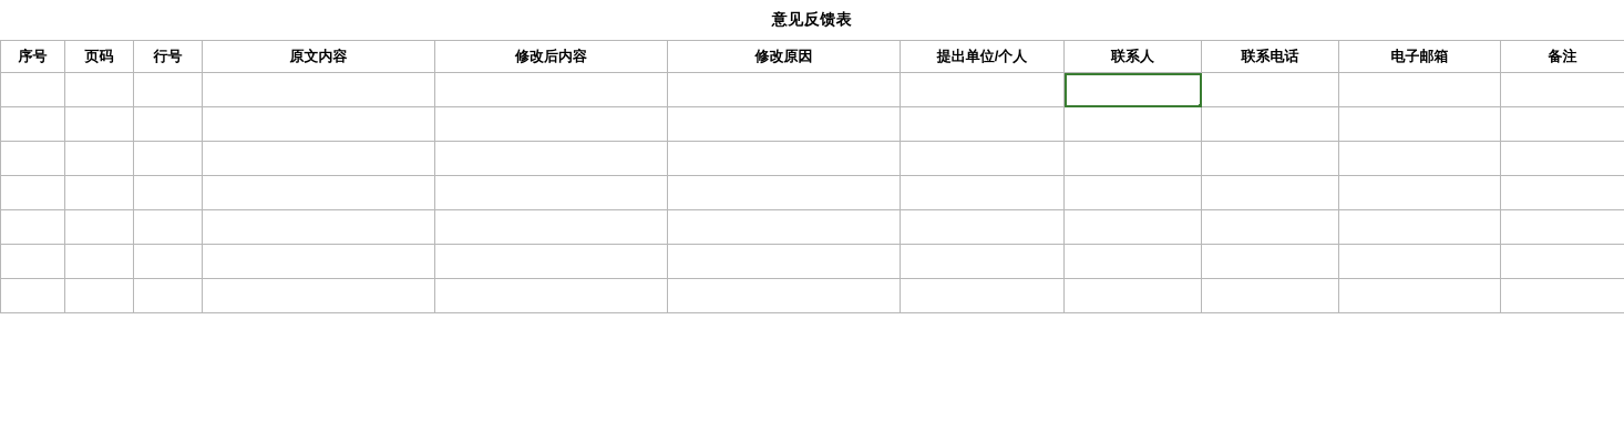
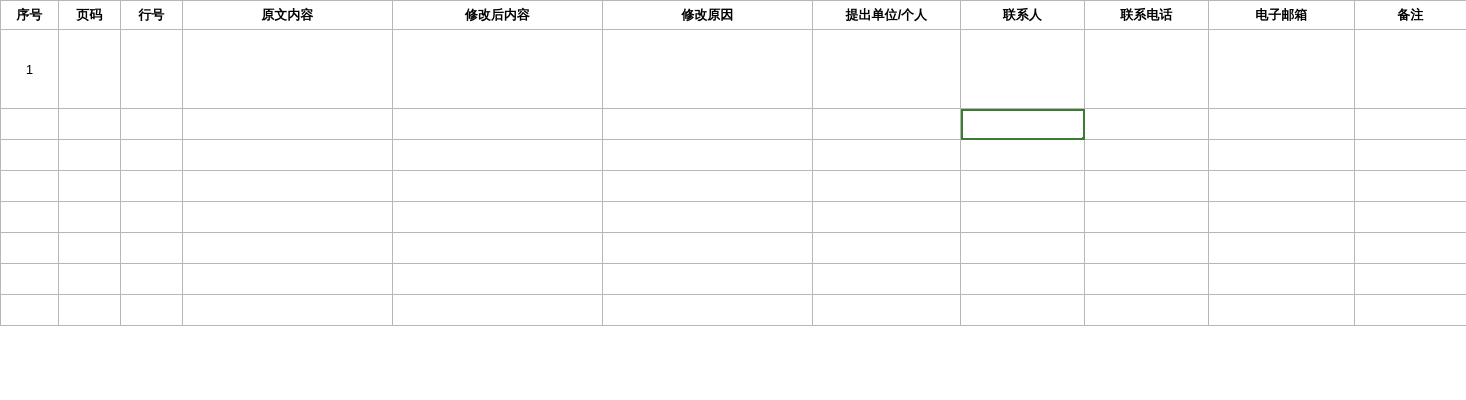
- 意见反馈表
  序号	页码	行号	原文内容	修改后内容	修改原因	提出单位/个人	联系人	联系电话	电子邮箱	备注
+ 1
